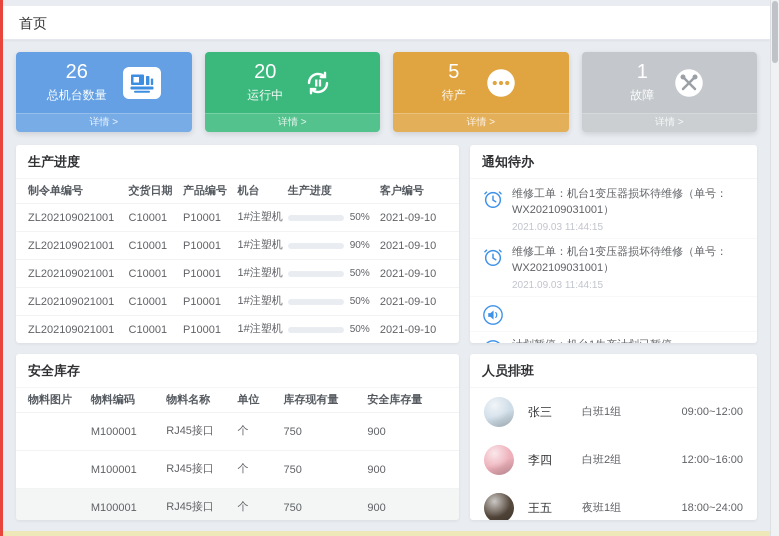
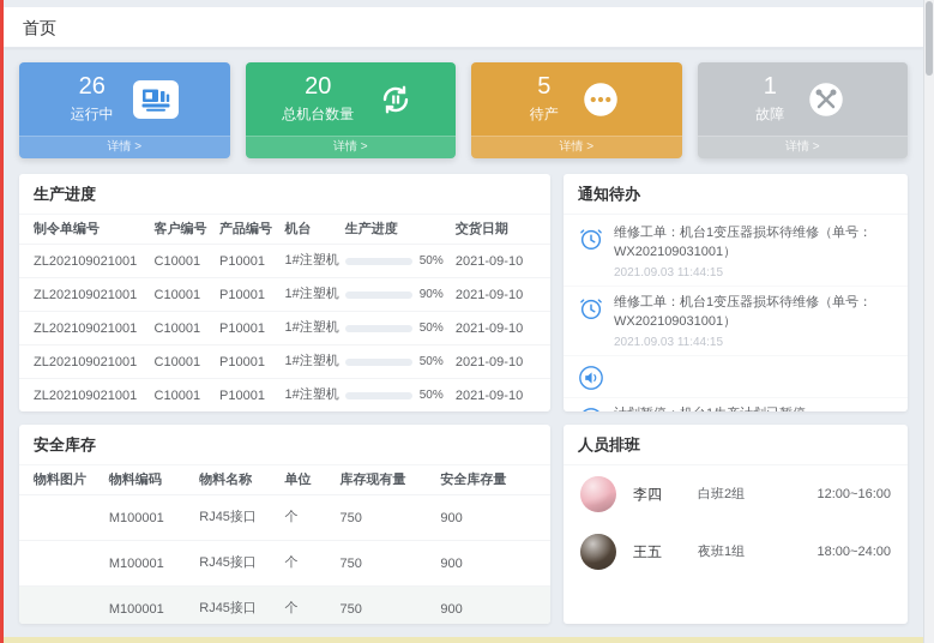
  首页
  26
- 总机台数量
+ 运行中
  详情 >
  20
- 运行中
+ 总机台数量
  详情 >
  5
  待产
  详情 >
  1
  故障
  详情 >
  生产进度
  制令单编号
- 交货日期
+ 客户编号
  产品编号
  机台
  生产进度
- 客户编号
+ 交货日期
  ZL202109021001
  C10001
  P10001
  1#注塑机
  50%
  2021-09-10
  ZL202109021001
  C10001
  P10001
  1#注塑机
  90%
  2021-09-10
  ZL202109021001
  C10001
  P10001
  1#注塑机
  50%
  2021-09-10
  ZL202109021001
  C10001
  P10001
  1#注塑机
  50%
  2021-09-10
  ZL202109021001
  C10001
  P10001
  1#注塑机
  50%
  2021-09-10
  通知待办
  维修工单：机台1变压器损坏待维修（单号：WX202109031001）
  2021.09.03 11:44:15
  维修工单：机台1变压器损坏待维修（单号：WX202109031001）
  2021.09.03 11:44:15
  安全库存
  物料图片
  物料编码
  物料名称
  单位
  库存现有量
  安全库存量
  M100001
  RJ45接口
  个
  750
  900
  M100001
  RJ45接口
  个
  750
  900
  M100001
  RJ45接口
  个
  750
  900
  人员排班
- 张三
- 白班1组
- 09:00~12:00
  李四
  白班2组
  12:00~16:00
  王五
  夜班1组
  18:00~24:00
